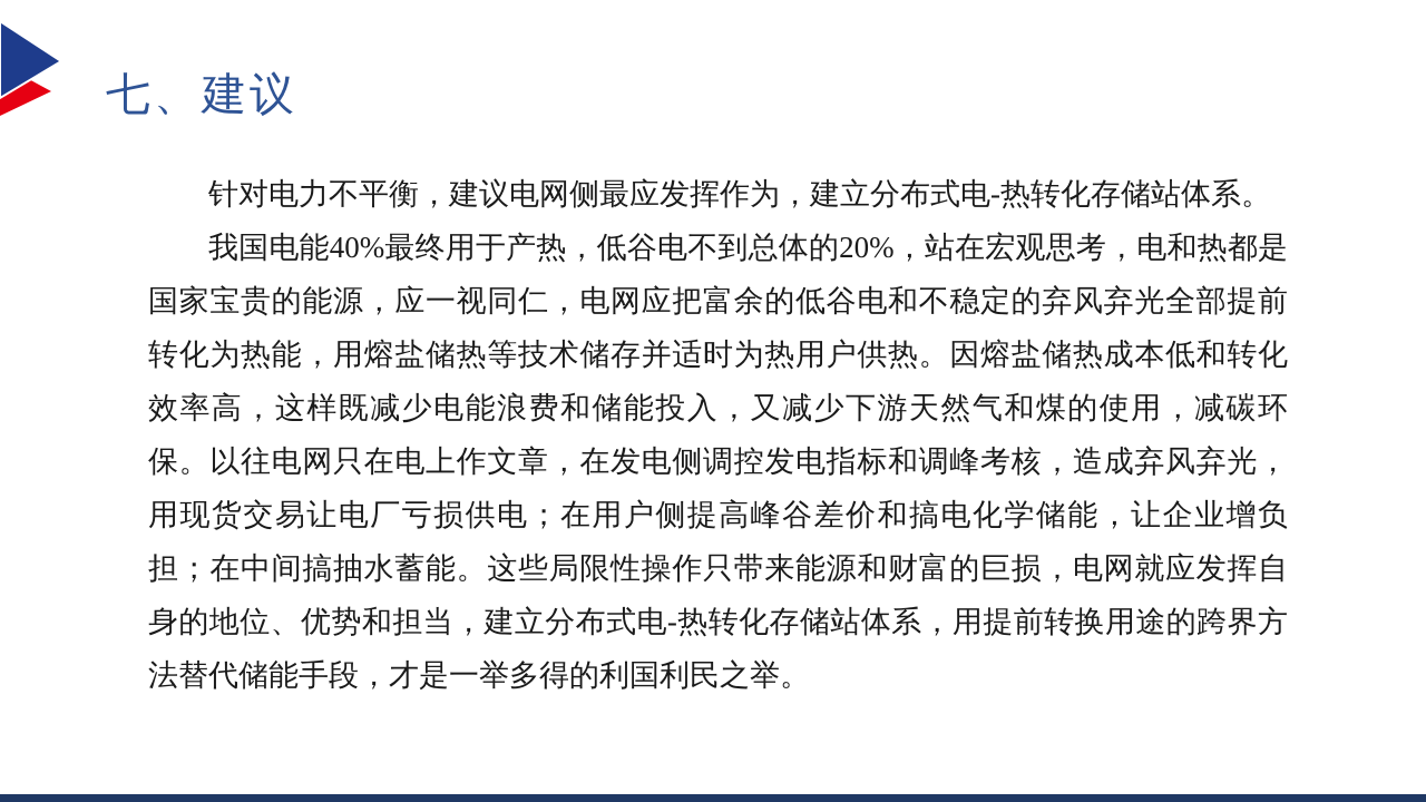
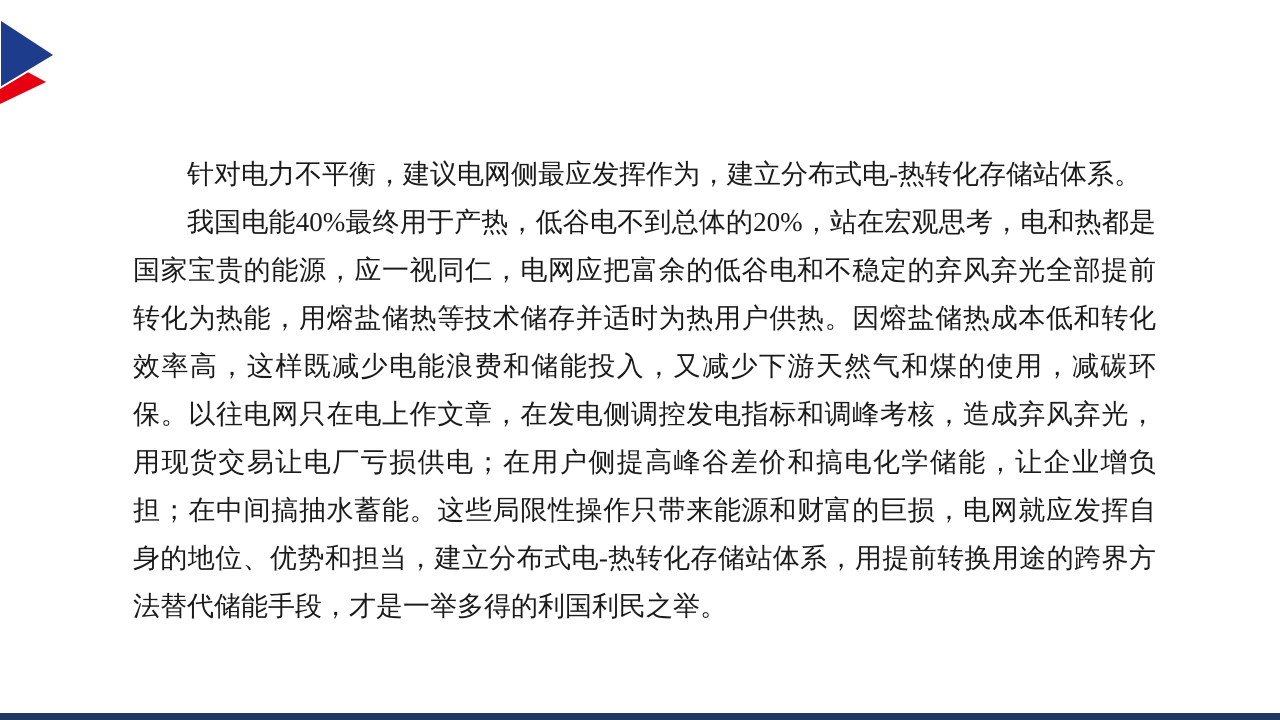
- 七、建议
  针对电力不平衡，建议电网侧最应发挥作为，建立分布式电-热转化存储站体系。
  我国电能40%最终用于产热，低谷电不到总体的20%，站在宏观思考，电和热都是国家宝贵的能源，应一视同仁，电网应把富余的低谷电和不稳定的弃风弃光全部提前转化为热能，用熔盐储热等技术储存并适时为热用户供热。因熔盐储热成本低和转化效率高，这样既减少电能浪费和储能投入，又减少下游天然气和煤的使用，减碳环保。以往电网只在电上作文章，在发电侧调控发电指标和调峰考核，造成弃风弃光，用现货交易让电厂亏损供电；在用户侧提高峰谷差价和搞电化学储能，让企业增负担；在中间搞抽水蓄能。这些局限性操作只带来能源和财富的巨损，电网就应发挥自身的地位、优势和担当，建立分布式电-热转化存储站体系，用提前转换用途的跨界方法替代储能手段，才是一举多得的利国利民之举。
